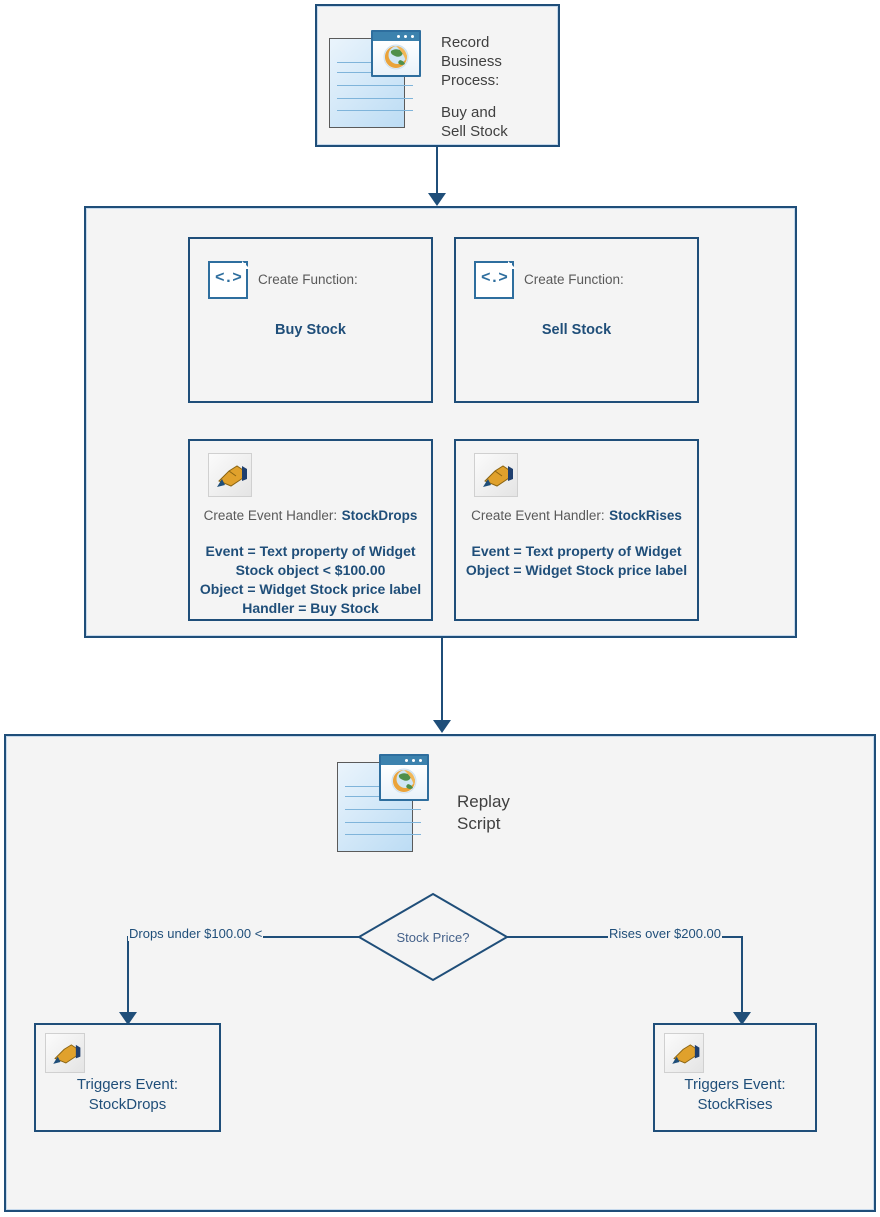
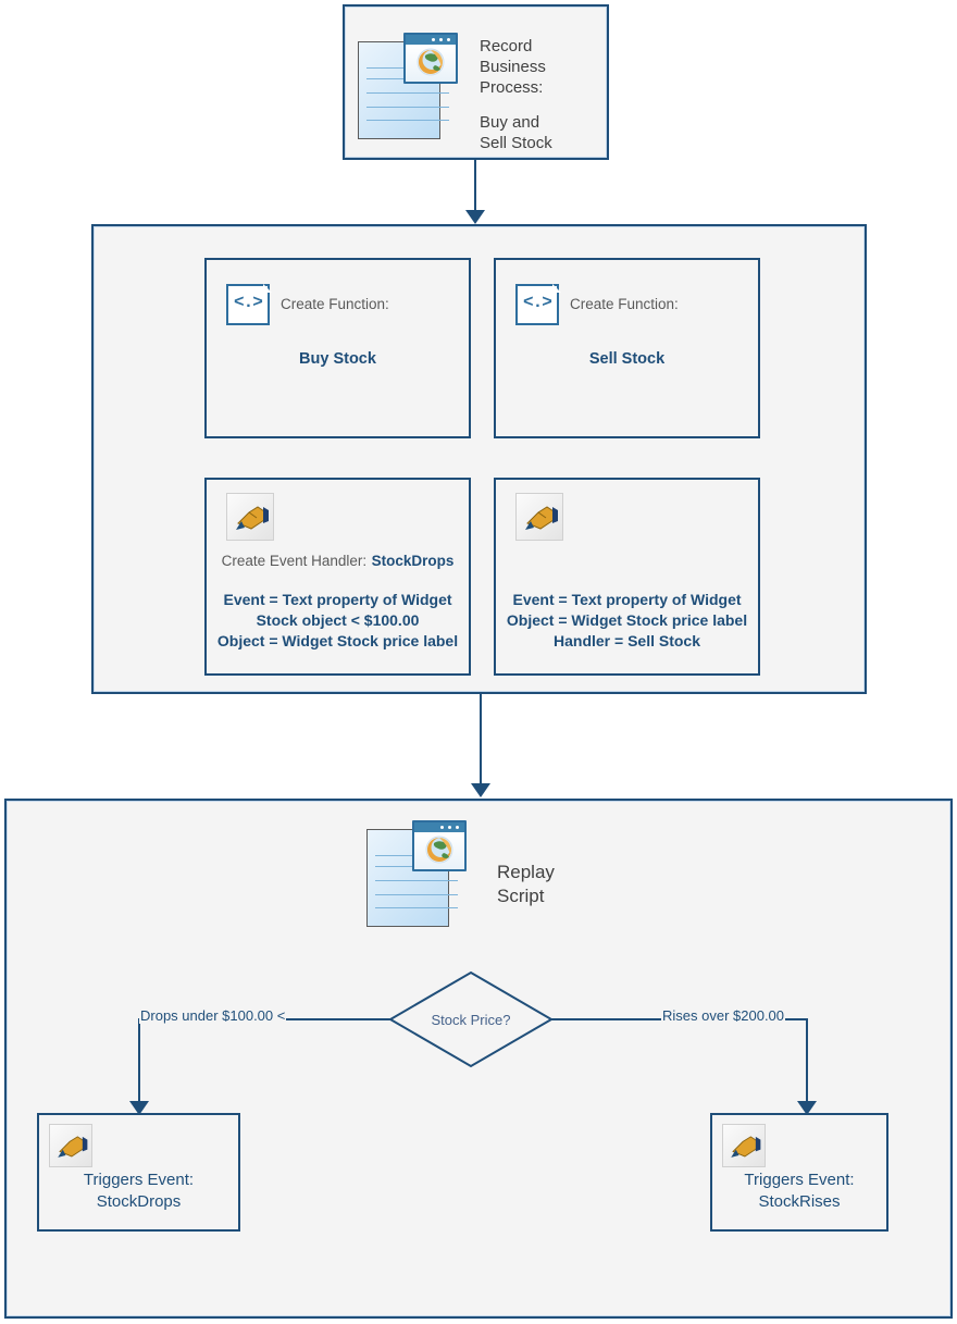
  Record
  Business
  Process:
  Buy and
  Sell Stock
  <.>
  Create Function:
  Buy Stock
  <.>
  Create Function:
  Sell Stock
  Create Event Handler: StockDrops
  Event = Text property of Widget
  Stock object < $100.00
  Object = Widget Stock price label
- Handler = Buy Stock
- Create Event Handler: StockRises
  Event = Text property of Widget
  Object = Widget Stock price label
+ Handler = Sell Stock
  Replay
  Script
  Stock Price?
  Drops under $100.00 <
  Rises over $200.00
  Triggers Event:
  StockDrops
  Triggers Event:
  StockRises
